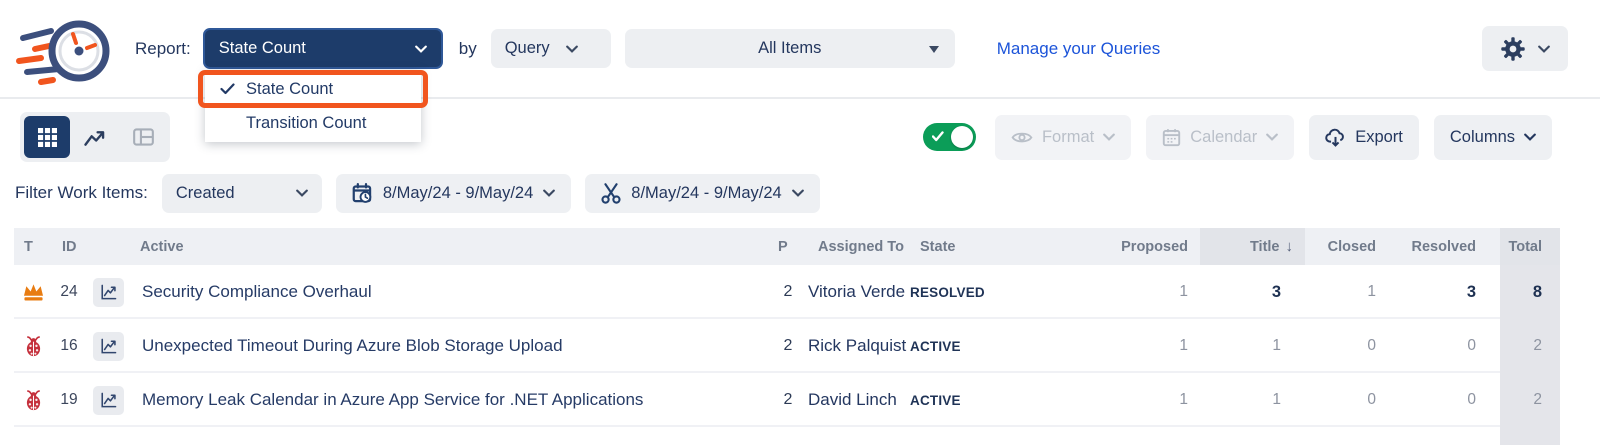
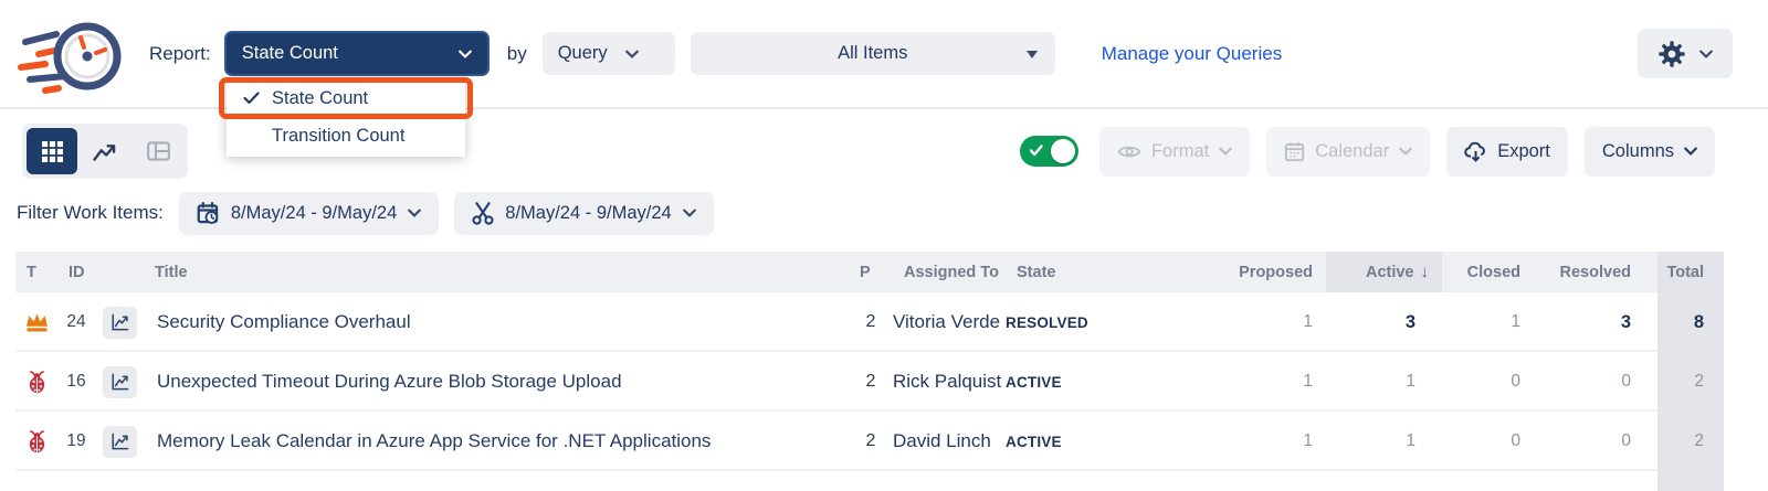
  Report:
  State Count
  by
  Query
  All Items
  Manage your Queries
  Format
  Calendar
  Export
  Columns
  Filter Work Items:
- Created
  8/May/24 - 9/May/24
  8/May/24 - 9/May/24
  T
  ID
- Active
+ Title
  P
  Assigned To
  State
  Proposed
- Title
+ Active
  ↓
  Closed
  Resolved
  Total
  24
  Security Compliance Overhaul
  2
  Vitoria Verde
  RESOLVED
  1
  3
  1
  3
  8
  16
  Unexpected Timeout During Azure Blob Storage Upload
  2
  Rick Palquist
  ACTIVE
  1
  1
  0
  0
  2
  19
  Memory Leak Calendar in Azure App Service for .NET Applications
  2
  David Linch
  ACTIVE
  1
  1
  0
  0
  2
  State Count
  Transition Count
